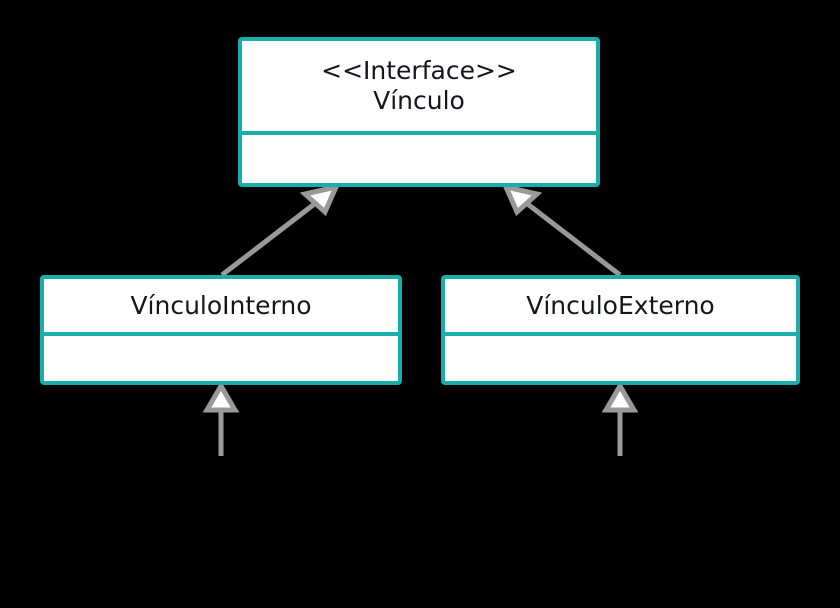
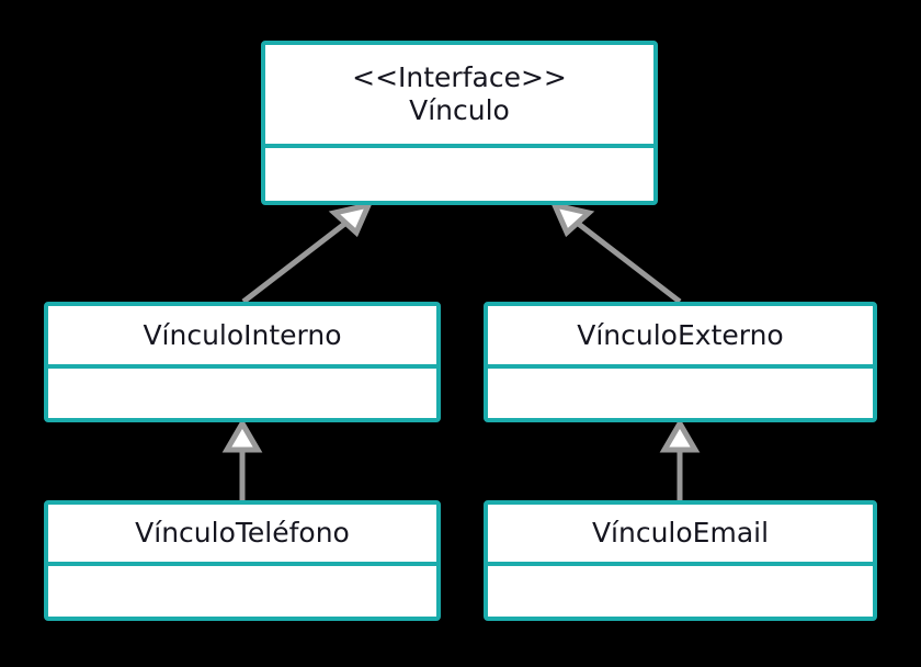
  <<Interface>>
  Vínculo
  VínculoInterno
  VínculoExterno
+ VínculoTeléfono
+ VínculoEmail
